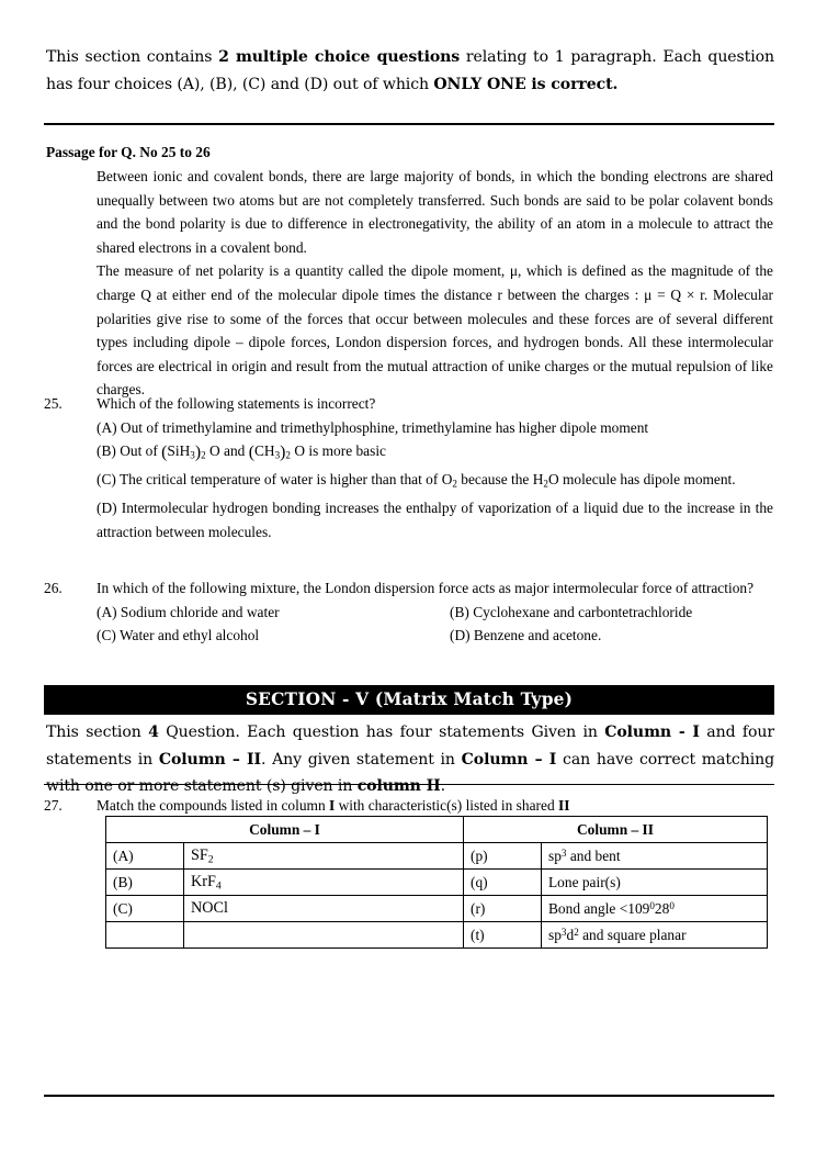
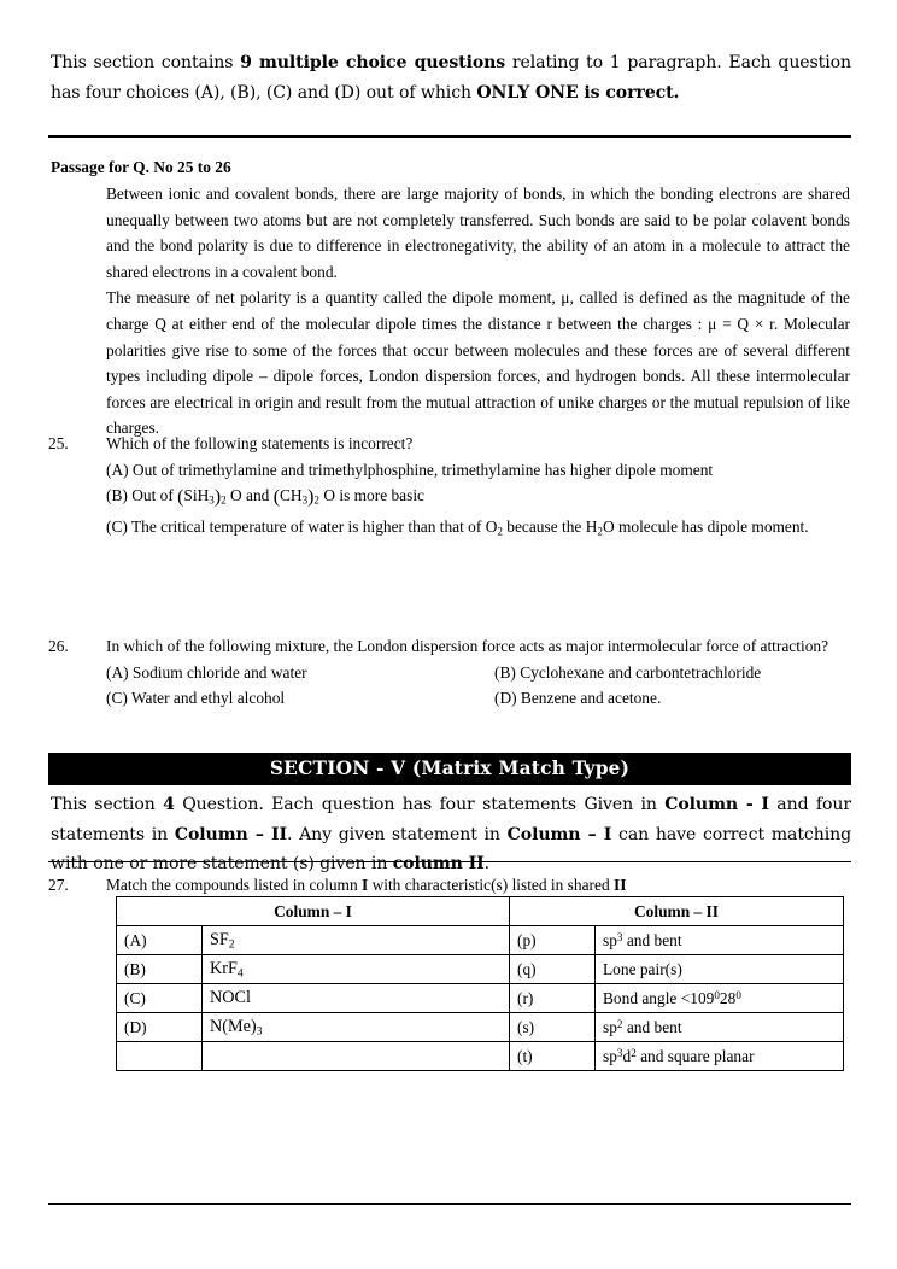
- This section contains 2 multiple choice questions relating to 1 paragraph. Each question has four choices (A), (B), (C) and (D) out of which ONLY ONE is correct.
+ This section contains 9 multiple choice questions relating to 1 paragraph. Each question has four choices (A), (B), (C) and (D) out of which ONLY ONE is correct.
  Passage for Q. No 25 to 26
  Between ionic and covalent bonds, there are large majority of bonds, in which the bonding electrons are shared unequally between two atoms but are not completely transferred. Such bonds are said to be polar colavent bonds and the bond polarity is due to difference in electronegativity, the ability of an atom in a molecule to attract the shared electrons in a covalent bond.
- The measure of net polarity is a quantity called the dipole moment, μ, which is defined as the magnitude of the charge Q at either end of the molecular dipole times the distance r between the charges : μ = Q × r. Molecular polarities give rise to some of the forces that occur between molecules and these forces are of several different types including dipole – dipole forces, London dispersion forces, and hydrogen bonds. All these intermolecular forces are electrical in origin and result from the mutual attraction of unike charges or the mutual repulsion of like charges.
+ The measure of net polarity is a quantity called the dipole moment, μ, called is defined as the magnitude of the charge Q at either end of the molecular dipole times the distance r between the charges : μ = Q × r. Molecular polarities give rise to some of the forces that occur between molecules and these forces are of several different types including dipole – dipole forces, London dispersion forces, and hydrogen bonds. All these intermolecular forces are electrical in origin and result from the mutual attraction of unike charges or the mutual repulsion of like charges.
  25.
  Which of the following statements is incorrect?
  (A) Out of trimethylamine and trimethylphosphine, trimethylamine has higher dipole moment
  (B) Out of (SiH3)2 O and (CH3)2 O is more basic
  (C) The critical temperature of water is higher than that of O2 because the H2O molecule has dipole moment.
- (D) Intermolecular hydrogen bonding increases the enthalpy of vaporization of a liquid due to the increase in the attraction between molecules.
  26.
  In which of the following mixture, the London dispersion force acts as major intermolecular force of attraction?
  (A) Sodium chloride and water
  (B) Cyclohexane and carbontetrachloride
  (C) Water and ethyl alcohol
  (D) Benzene and acetone.
  SECTION - V (Matrix Match Type)
  This section 4 Question. Each question has four statements Given in Column - I and four statements in Column – II. Any given statement in Column – I can have correct matching with one or more statement (s) given in column II.
  27.
  Match the compounds listed in column I with characteristic(s) listed in shared II
  Column – I	Column – II
  (A)	SF2	(p)	sp3 and bent
  (B)	KrF4	(q)	Lone pair(s)
  (C)	NOCl	(r)	Bond angle <1090280
+ (D)	N(Me)3	(s)	sp2 and bent
  		(t)	sp3d2 and square planar
